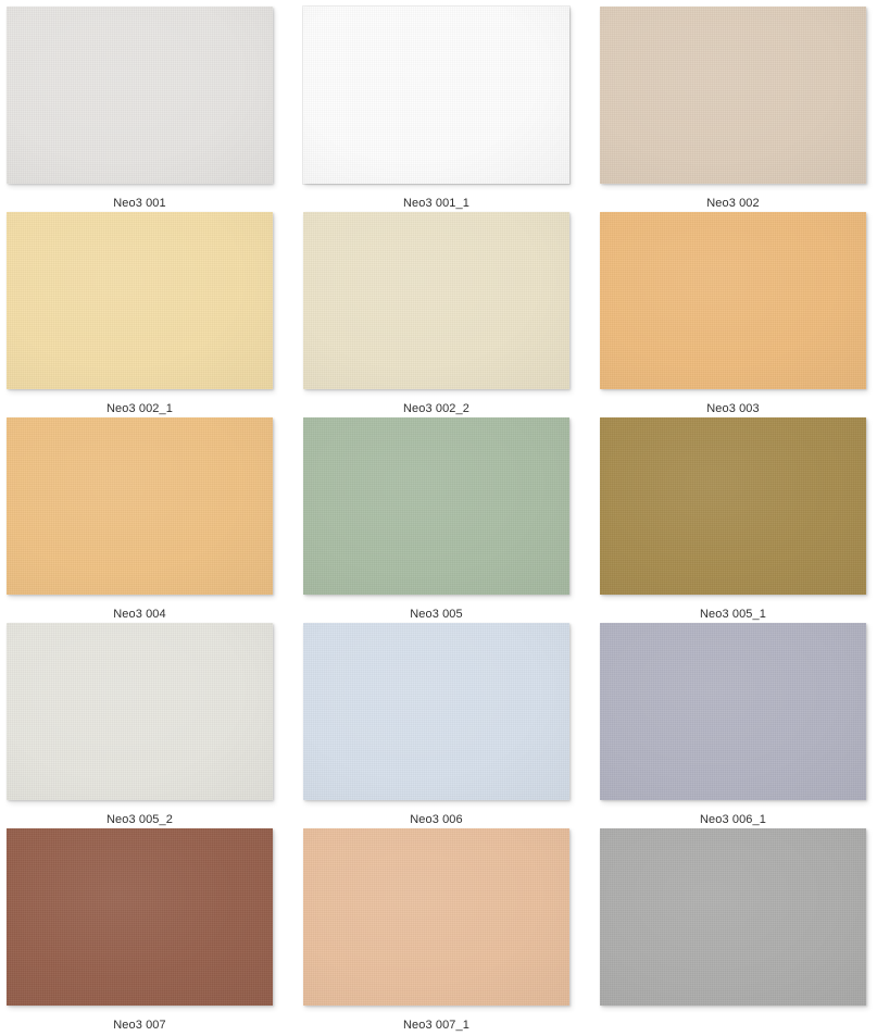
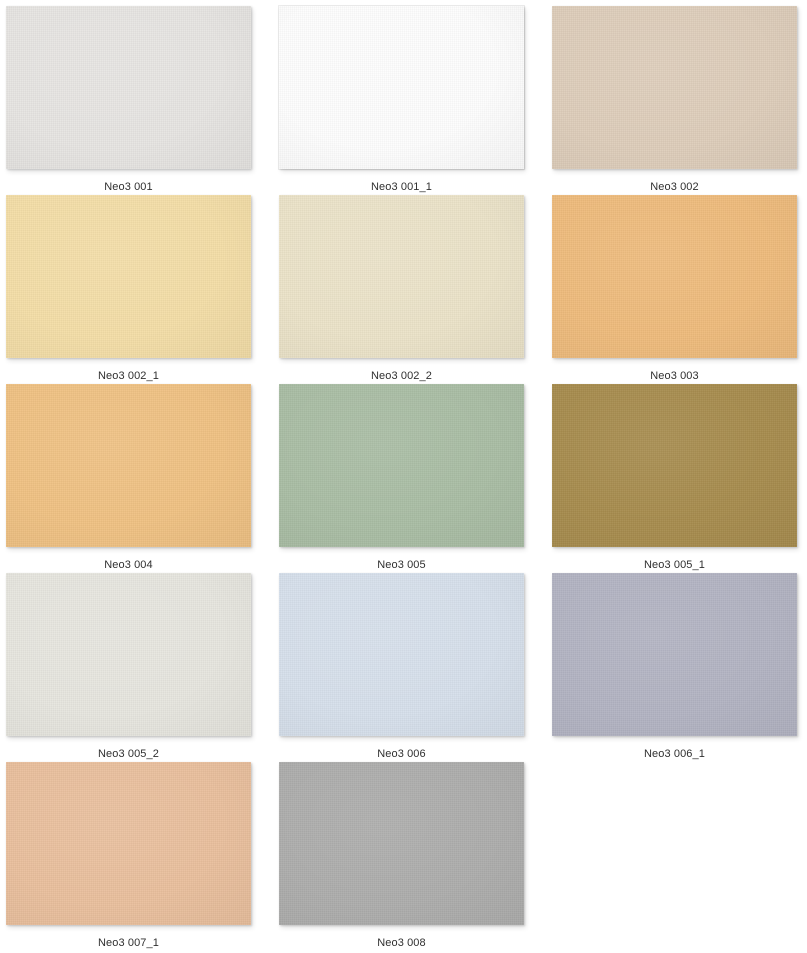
  Neo3 001
  Neo3 001_1
  Neo3 002
  Neo3 002_1
  Neo3 002_2
  Neo3 003
  Neo3 004
  Neo3 005
  Neo3 005_1
  Neo3 005_2
  Neo3 006
  Neo3 006_1
- Neo3 007
  Neo3 007_1
+ Neo3 008
